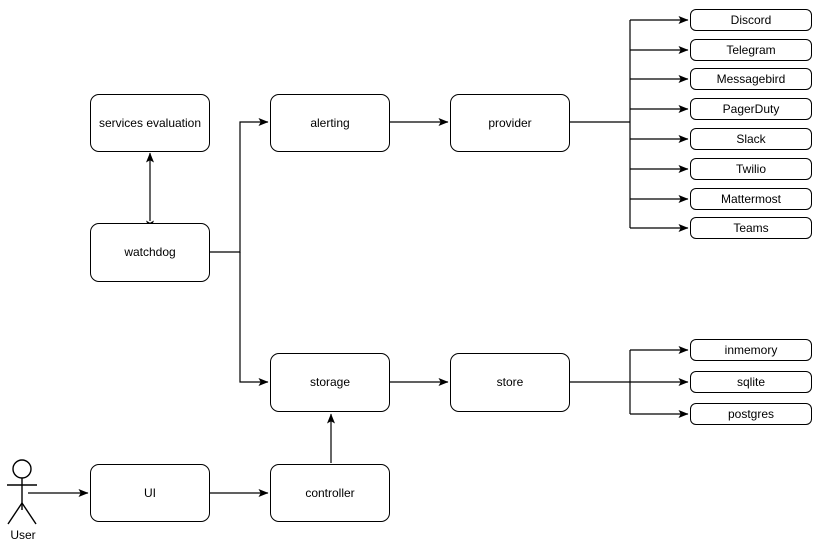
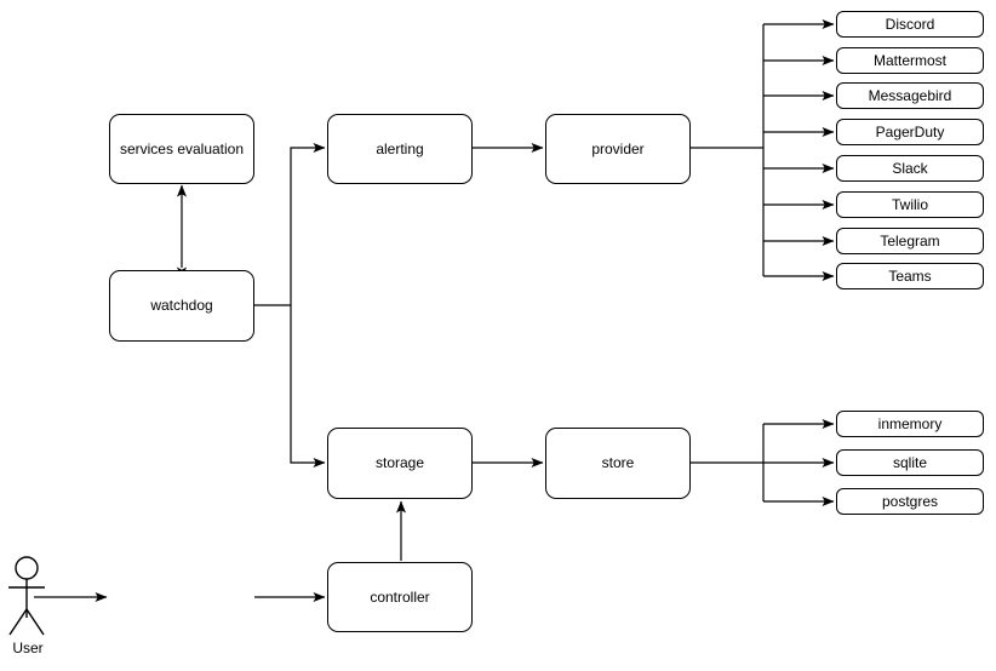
  services evaluation
  watchdog
  alerting
  provider
  storage
  store
- UI
  controller
  Discord
- Telegram
+ Mattermost
  Messagebird
  PagerDuty
  Slack
  Twilio
- Mattermost
+ Telegram
  Teams
  inmemory
  sqlite
  postgres
  User
